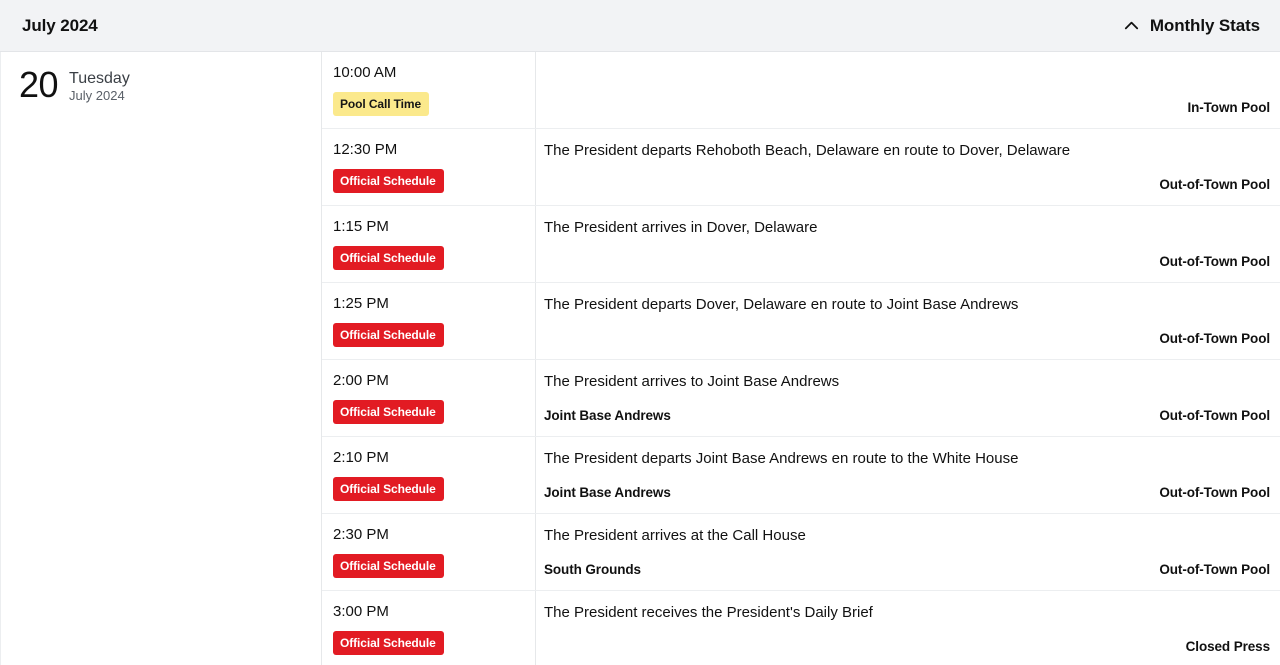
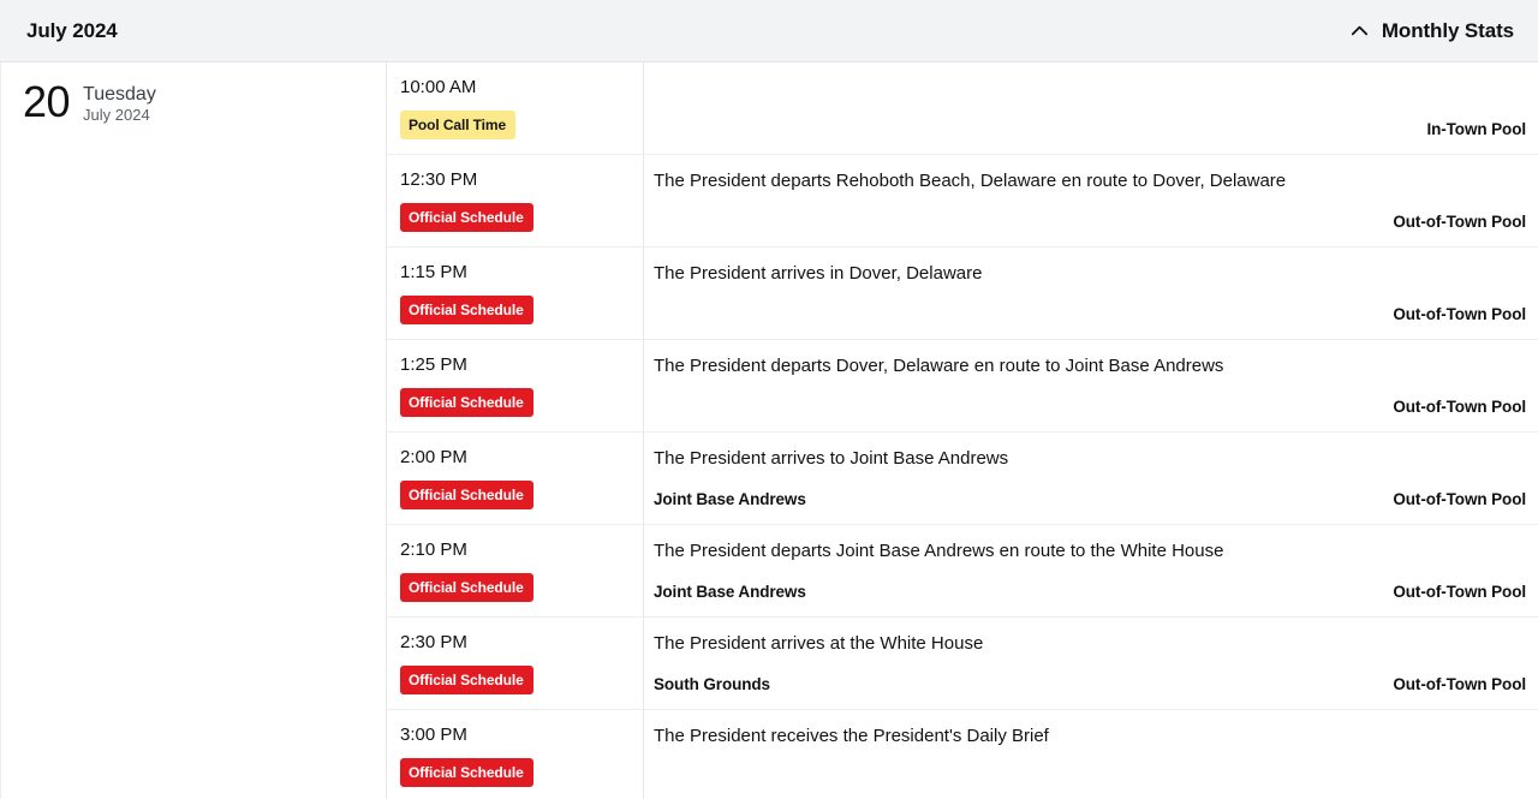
  July 2024
  Monthly Stats
  20
  Tuesday
  July 2024
  10:00 AM
  Pool Call Time
  In-Town Pool
  12:30 PM
  Official Schedule
  The President departs Rehoboth Beach, Delaware en route to Dover, Delaware
  Out-of-Town Pool
  1:15 PM
  Official Schedule
  The President arrives in Dover, Delaware
  Out-of-Town Pool
  1:25 PM
  Official Schedule
  The President departs Dover, Delaware en route to Joint Base Andrews
  Out-of-Town Pool
  2:00 PM
  Official Schedule
  The President arrives to Joint Base Andrews
  Joint Base Andrews
  Out-of-Town Pool
  2:10 PM
  Official Schedule
  The President departs Joint Base Andrews en route to the White House
  Joint Base Andrews
  Out-of-Town Pool
  2:30 PM
  Official Schedule
- The President arrives at the Call House
+ The President arrives at the White House
  South Grounds
  Out-of-Town Pool
  3:00 PM
  Official Schedule
  The President receives the President's Daily Brief
- Closed Press
